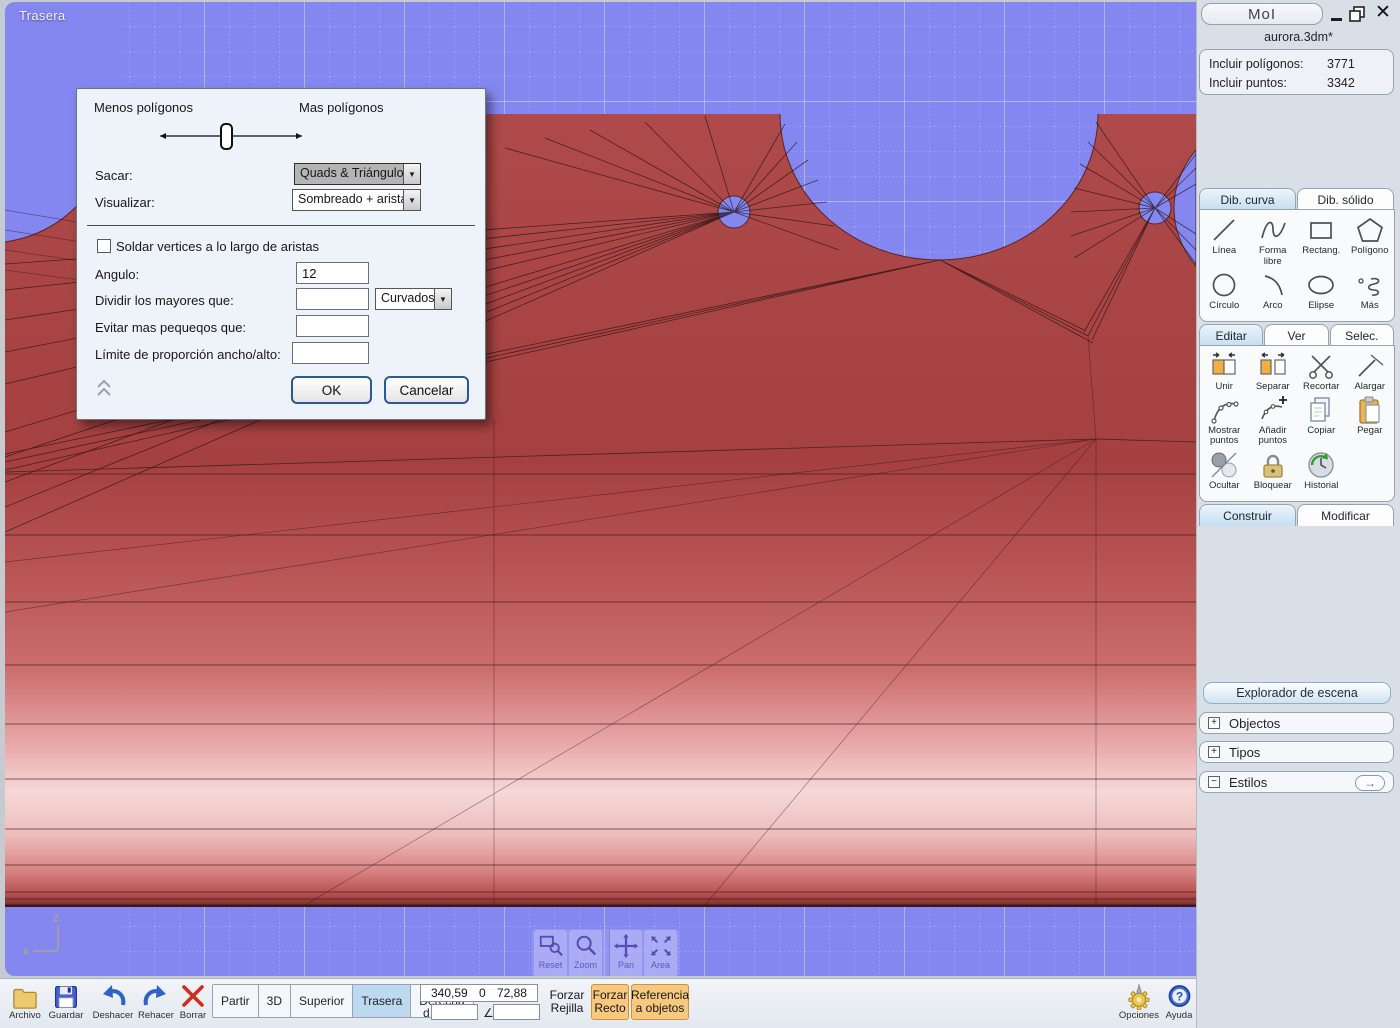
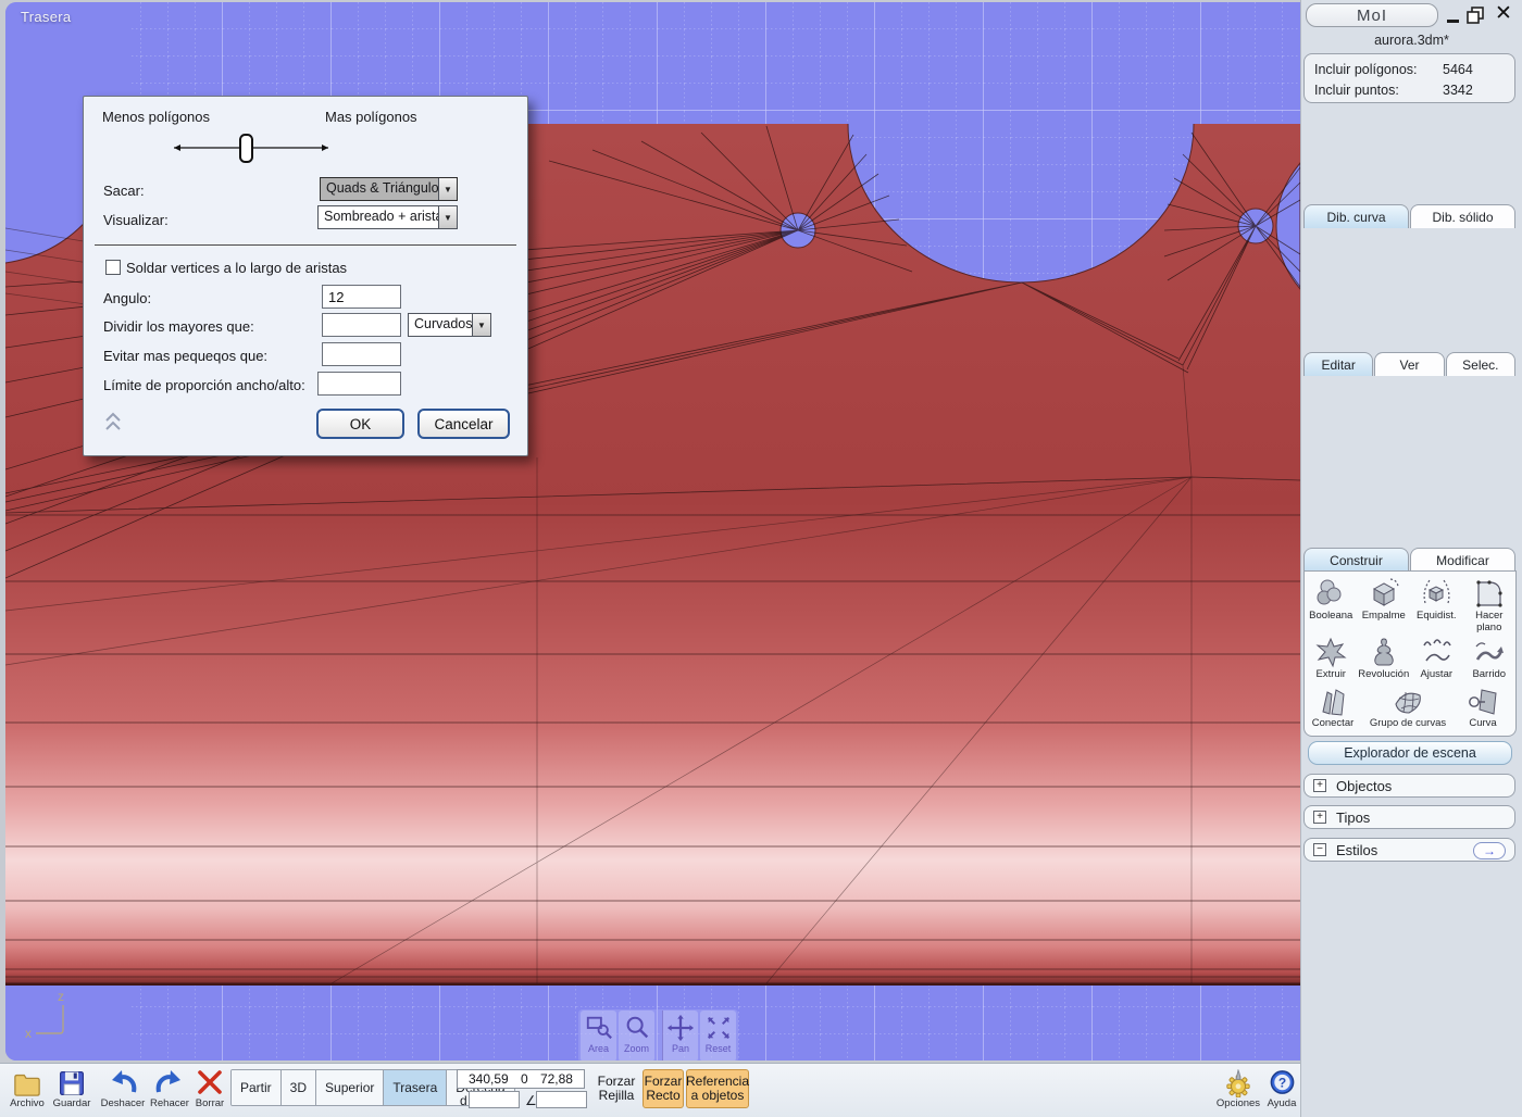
  Trasera
  z
  x
- Reset
+ Area
  Zoom
  Pan
- Area
+ Reset
  Menos polígonos
  Mas polígonos
  Sacar:
  Quads & Triángulo
  ▼
  Visualizar:
  Sombreado + arist
  ▼
  Soldar vertices a lo largo de aristas
  Angulo:
  12
  Dividir los mayores que:
  Curvados
  ▼
  Evitar mas pequeqos que:
  Límite de proporción ancho/alto:
  OK
  Cancelar
  MoI
  ✕
  aurora.3dm*
  Incluir polígonos:
- 3771
+ 5464
  Incluir puntos:
  3342
  Dib. curva
  Dib. sólido
- Línea
- Forma libre
- Rectang.
- Polígono
- Círculo
- Arco
- Elipse
- Más
  Editar
  Ver
  Selec.
- Unir
- Separar
- Recortar
- Alargar
- Mostrar puntos
- Añadir puntos
- Copiar
- Pegar
- Ocultar
- Bloquear
- Historial
  Construir
  Modificar
+ Booleana
+ Empalme
+ Equidist.
+ Hacer plano
+ Extruir
+ Revolución
+ Ajustar
+ Barrido
+ Conectar
+ Grupo de curvas
+ Curva
  Explorador de escena
  +
  Objectos
  +
  Tipos
  −
  Estilos
  →
  Archivo
  Guardar
  Deshacer
  Rehacer
  Borrar
  Partir
  3D
  Superior
  Trasera
  340,59
  0
  72,88
  d
  ∠
  Forzar Rejilla
  Forzar Recto
  Referencia a objetos
  Opciones
  ?
  Ayuda
